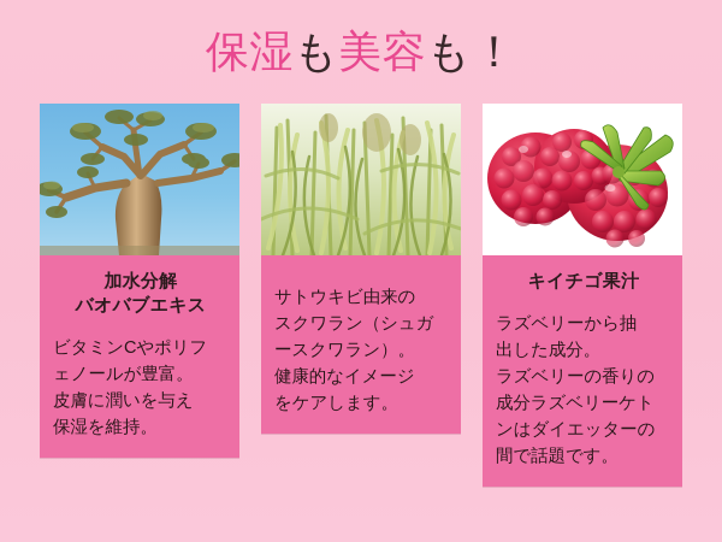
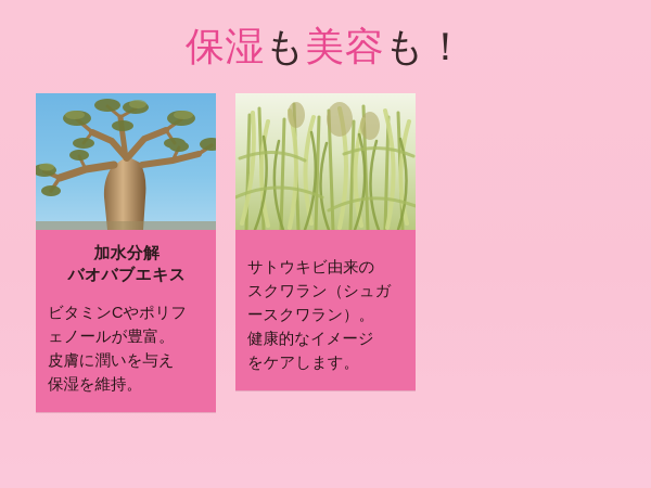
  保湿も美容も！
  加水分解
  バオバブエキス
  ビタミンCやポリフ
  ェノールが豊富。
  皮膚に潤いを与え
  保湿を維持。
  サトウキビ由来の
  スクワラン（シュガ
  ースクワラン）。
  健康的なイメージ
  をケアします。
- キイチゴ果汁
- ラズベリーから抽
- 出した成分。
- ラズベリーの香りの
- 成分ラズベリーケト
- ンはダイエッターの
- 間で話題です。
